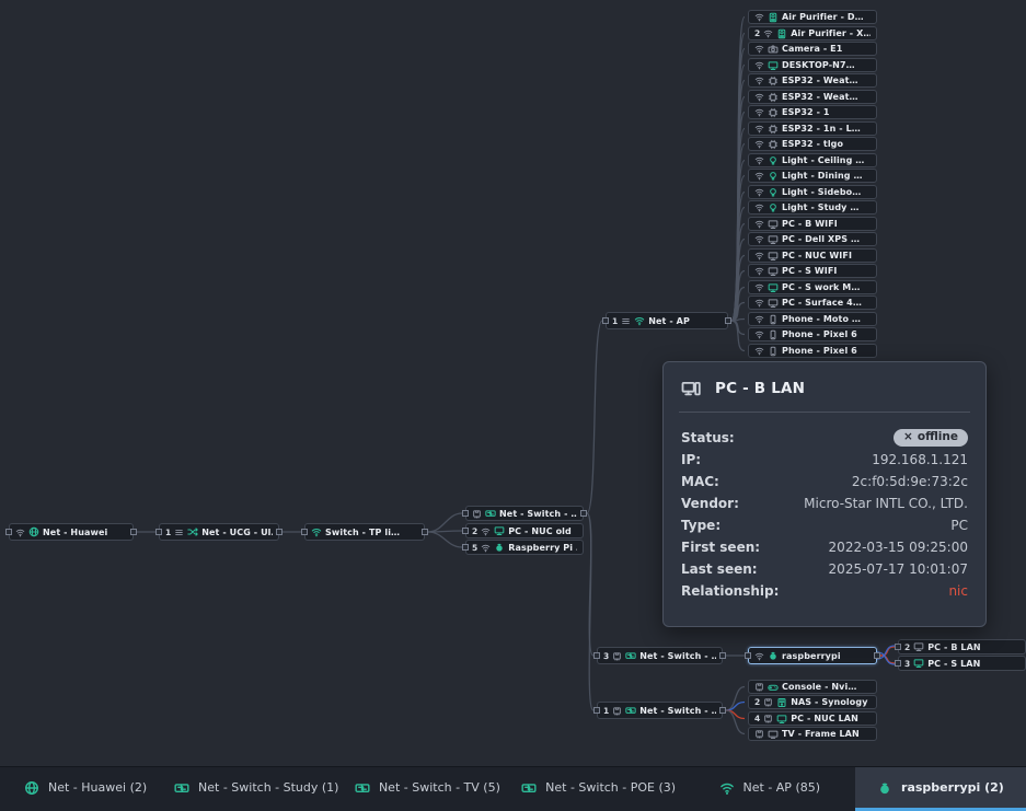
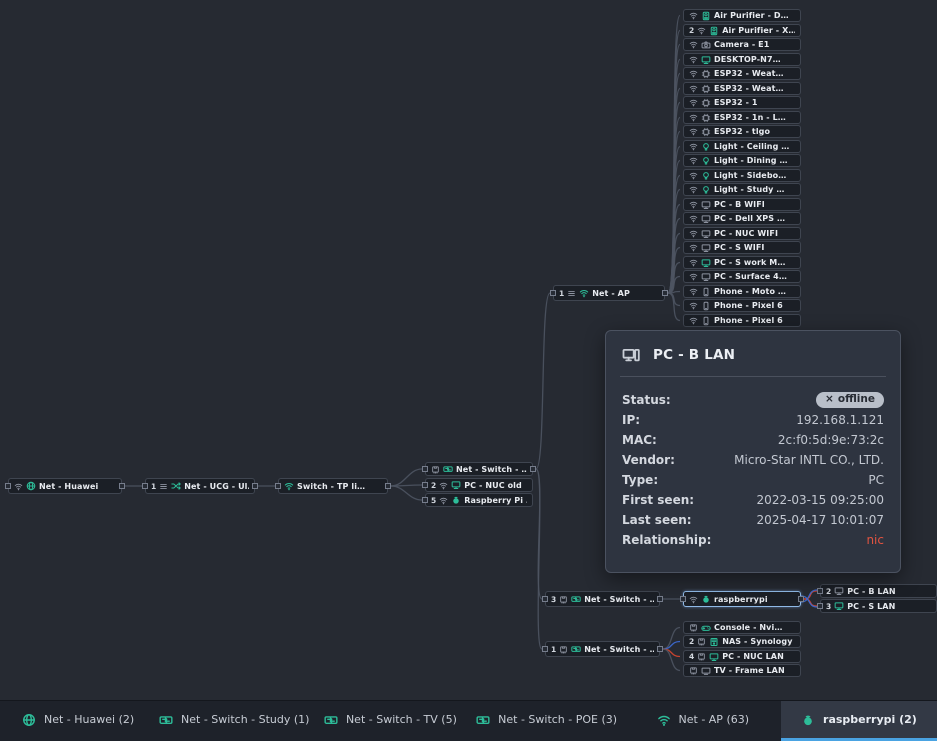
  Net - Huawei
  1
  Net - UCG - Ul
  Switch - TP li…
  Net - Switch - …
  2
  PC - NUC old
  5
  Raspberry Pi
  1
  Net - AP
  Air Purifier - D…
  2
  Air Purifier - X…
  Camera - E1
  DESKTOP-N7…
  ESP32 - Weat…
  ESP32 - Weat…
  ESP32 - 1
  ESP32 - 1n - L…
  ESP32 - tlgo
  Light - Ceiling …
  Light - Dining …
  Light - Sidebo…
  Light - Study …
  PC - B WIFI
  PC - Dell XPS …
  PC - NUC WIFI
  PC - S WIFI
  PC - S work M…
  PC - Surface 4…
  Phone - Moto …
  Phone - Pixel 6
  Phone - Pixel 6
  3
  Net - Switch - …
  raspberrypi
  2
  PC - B LAN
  3
  PC - S LAN
  1
  Net - Switch - …
  Console - Nvi…
  2
  NAS - Synology
  4
  PC - NUC LAN
  TV - Frame LAN
  PC - B LAN
  Status:
  ×
  offline
  IP:
  192.168.1.121
  MAC:
  2c:f0:5d:9e:73:2c
  Vendor:
  Micro-Star INTL CO., LTD.
  Type:
  PC
  First seen:
  2022-03-15 09:25:00
  Last seen:
- 2025-07-17 10:01:07
+ 2025-04-17 10:01:07
  Relationship:
  nic
  Net - Huawei (2)
  Net - Switch - Study (1)
  Net - Switch - TV (5)
  Net - Switch - POE (3)
- Net - AP (85)
+ Net - AP (63)
  raspberrypi (2)
